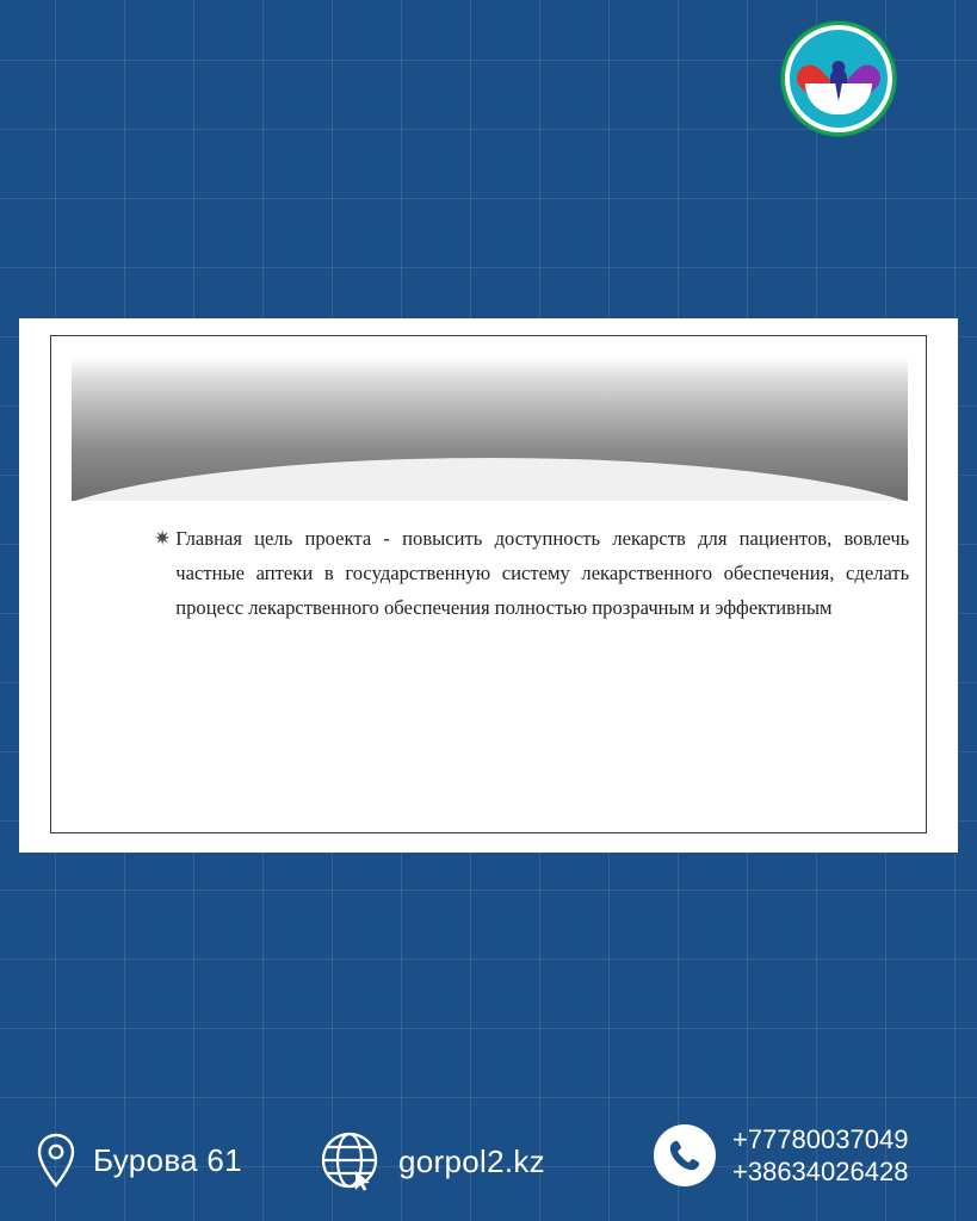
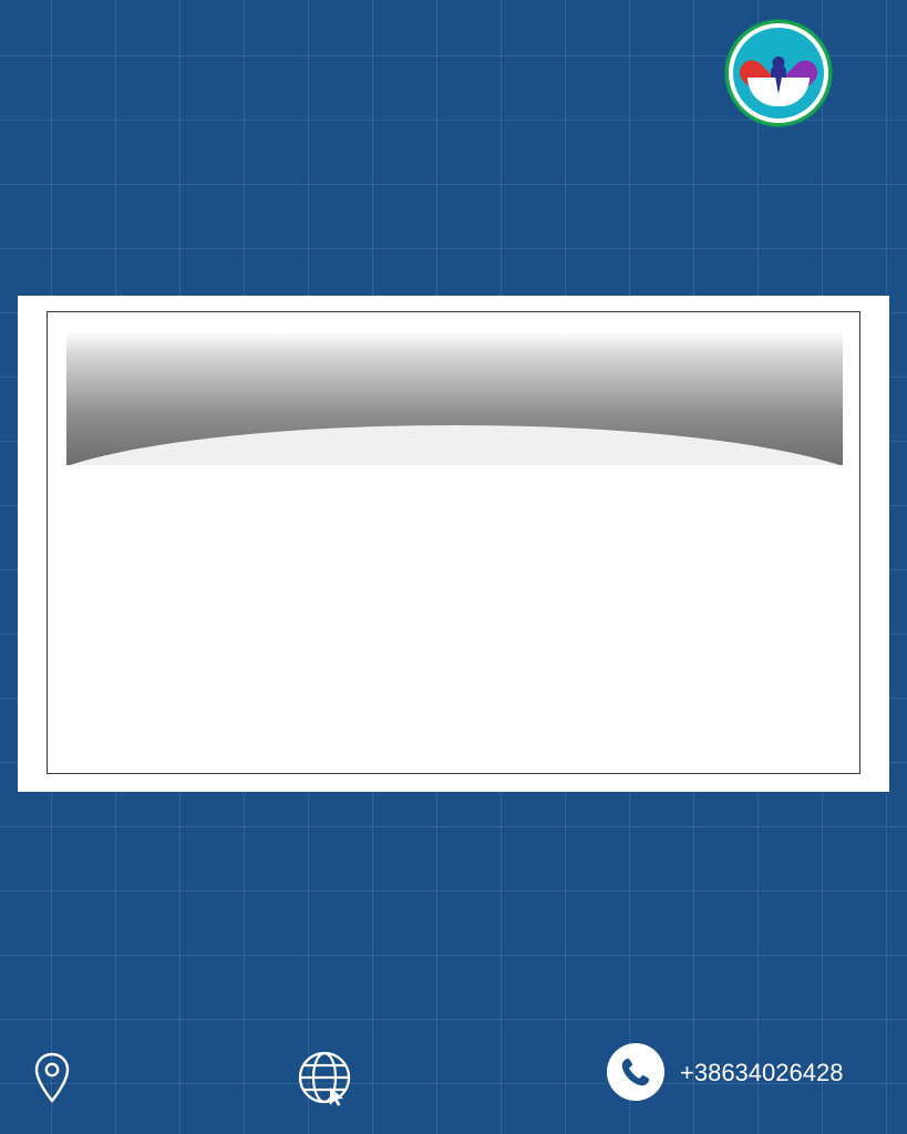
- ✷
- Главная цель проекта - повысить доступность лекарств для пациентов, вовлечь частные аптеки в государственную систему лекарственного обеспечения, сделать процесс лекарственного обеспечения полностью прозрачным и эффективным
- Бурова 61
- gorpol2.kz
- +77780037049
  +38634026428
